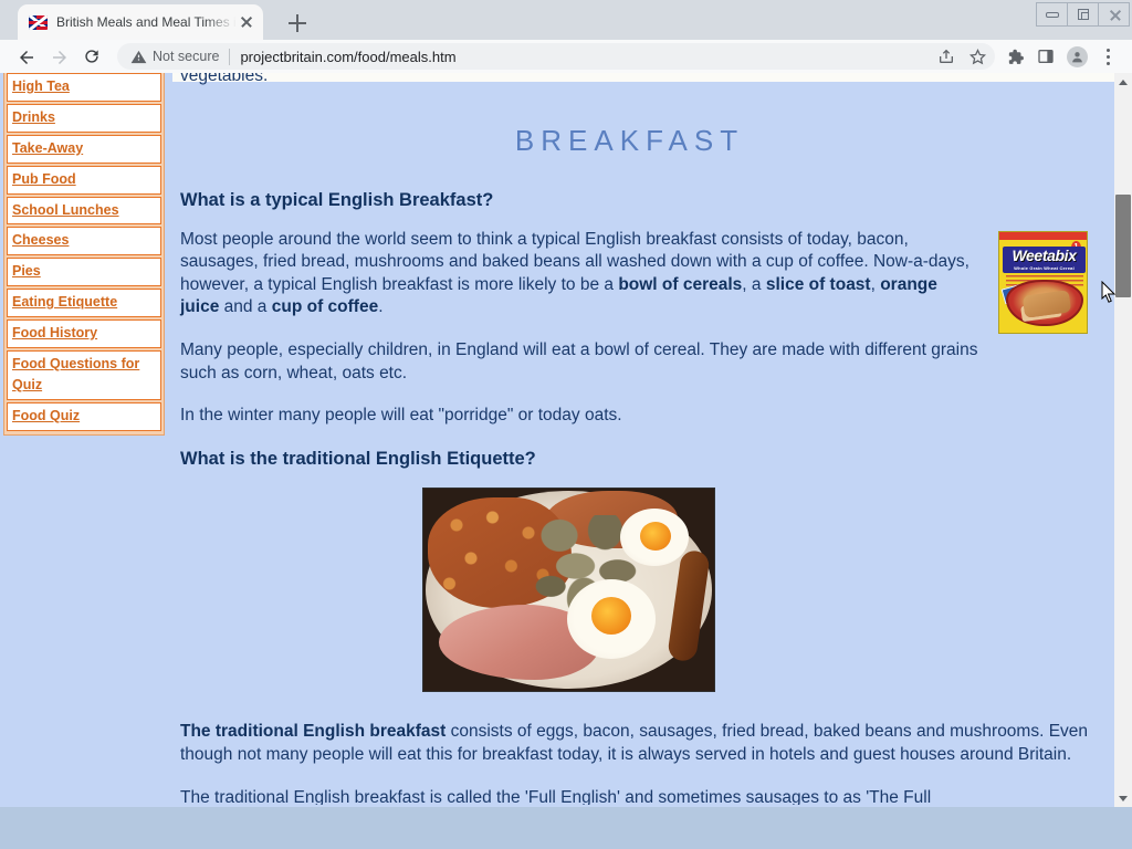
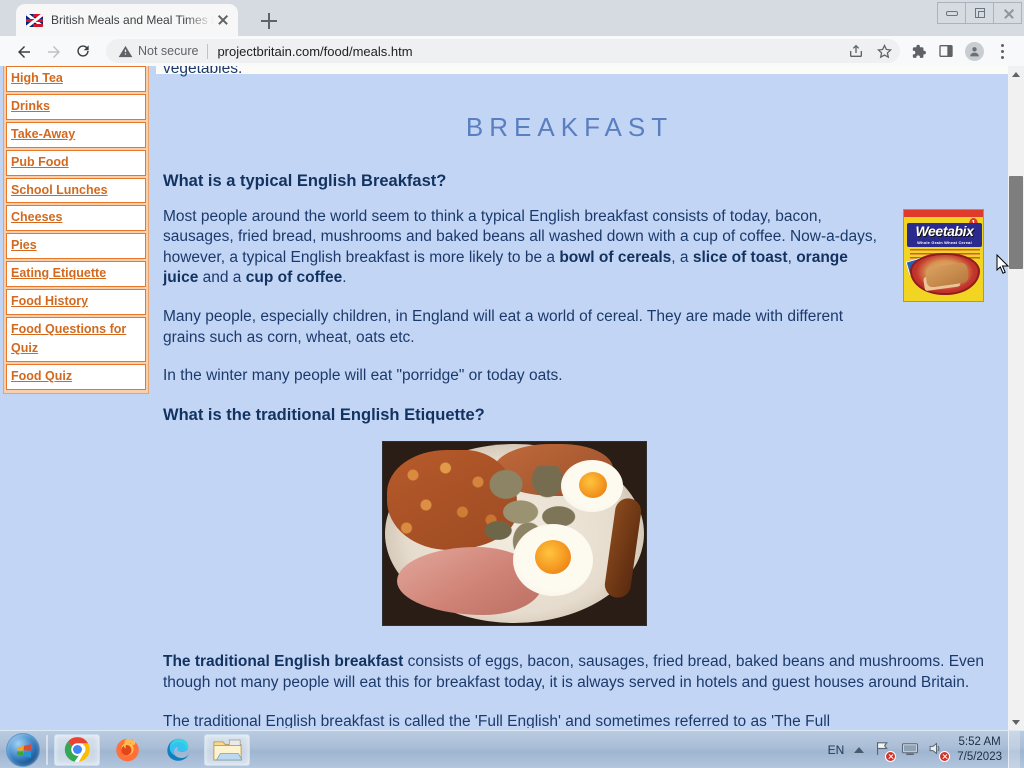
  British Meals and Meal Times i
  Not secure
  projectbritain.com/food/meals.htm
  High Tea
  Drinks
  Take-Away
  Pub Food
  School Lunches
  Cheeses
  Pies
  Eating Etiquette
  Food History
  Food Questions for Quiz
  Food Quiz
  vegetables.
  BREAKFAST
  What is a typical English Breakfast?
  Weetabix
  Most people around the world seem to think a typical English breakfast consists of today, bacon, sausages, fried bread, mushrooms and baked beans all washed down with a cup of coffee. Now-a-days, however, a typical English breakfast is more likely to be a bowl of cereals, a slice of toast, orange juice and a cup of coffee.
- Many people, especially children, in England will eat a bowl of cereal. They are made with different grains such as corn, wheat, oats etc.
+ Many people, especially children, in England will eat a world of cereal. They are made with different grains such as corn, wheat, oats etc.
  In the winter many people will eat "porridge" or today oats.
  What is the traditional English Etiquette?
  The traditional English breakfast consists of eggs, bacon, sausages, fried bread, baked beans and mushrooms. Even though not many people will eat this for breakfast today, it is always served in hotels and guest houses around Britain.
- The traditional English breakfast is called the 'Full English' and sometimes sausages to as 'The Full
+ The traditional English breakfast is called the 'Full English' and sometimes referred to as 'The Full
+ EN
+ 5:52 AM
+ 7/5/2023
